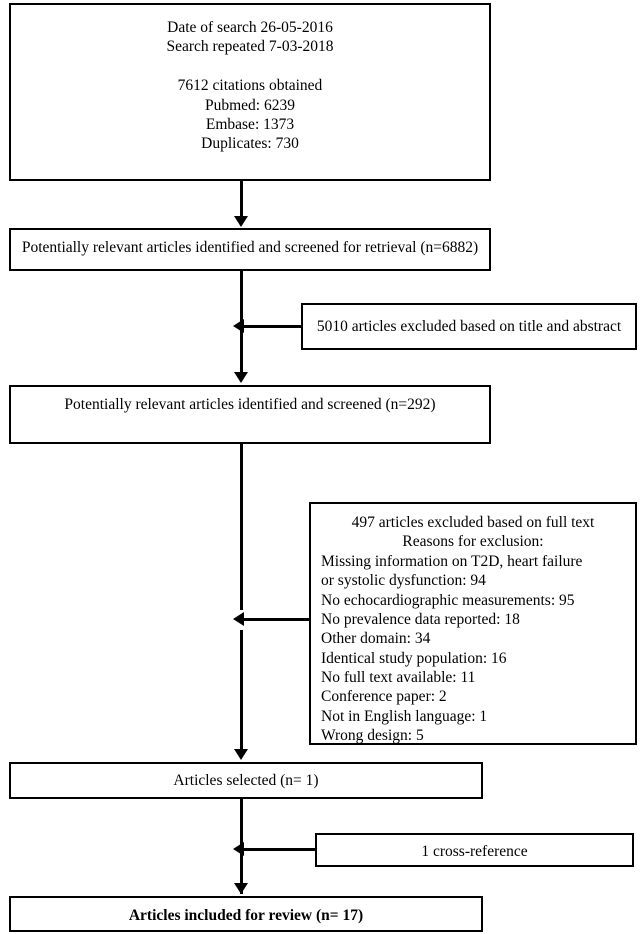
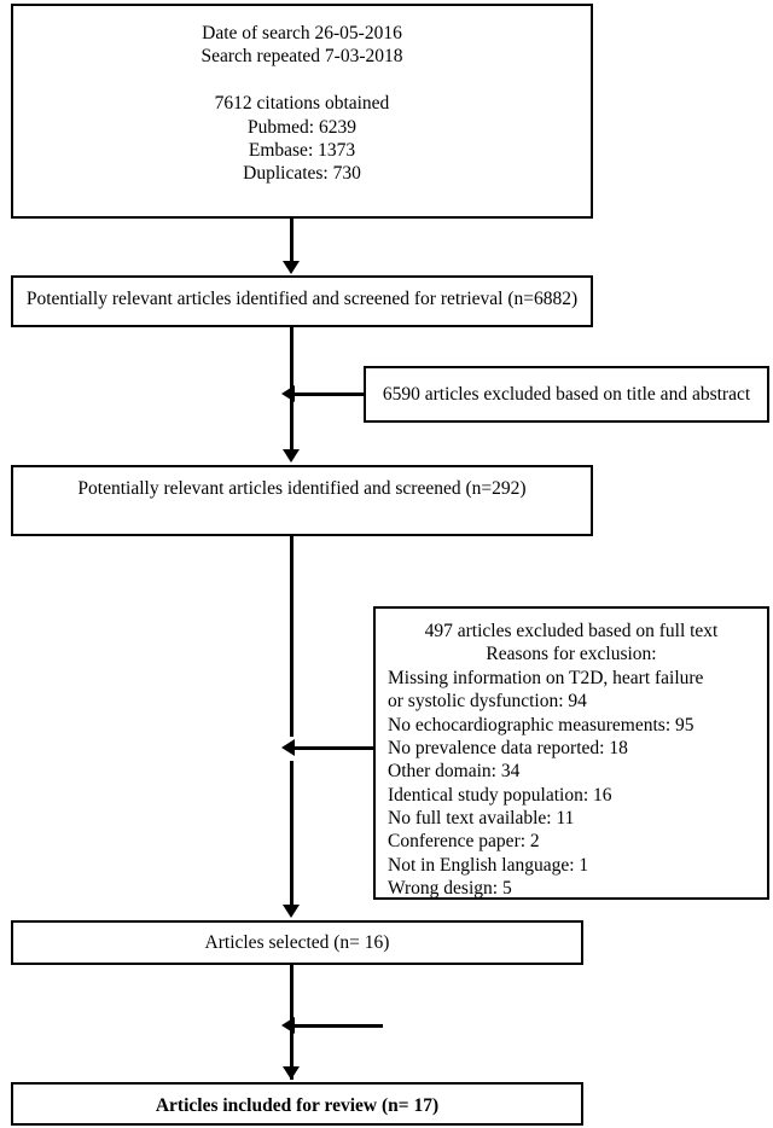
  Date of search 26-05-2016
  Search repeated 7-03-2018
  7612 citations obtained
  Pubmed: 6239
  Embase: 1373
  Duplicates: 730
  Potentially relevant articles identified and screened for retrieval (n=6882)
- 5010 articles excluded based on title and abstract
+ 6590 articles excluded based on title and abstract
  Potentially relevant articles identified and screened (n=292)
  497 articles excluded based on full text
  Reasons for exclusion:
  Missing information on T2D, heart failure
  or systolic dysfunction: 94
  No echocardiographic measurements: 95
  No prevalence data reported: 18
  Other domain: 34
  Identical study population: 16
  No full text available: 11
  Conference paper: 2
  Not in English language: 1
  Wrong design: 5
- Articles selected (n= 1)
+ Articles selected (n= 16)
- 1 cross-reference
  Articles included for review (n= 17)
